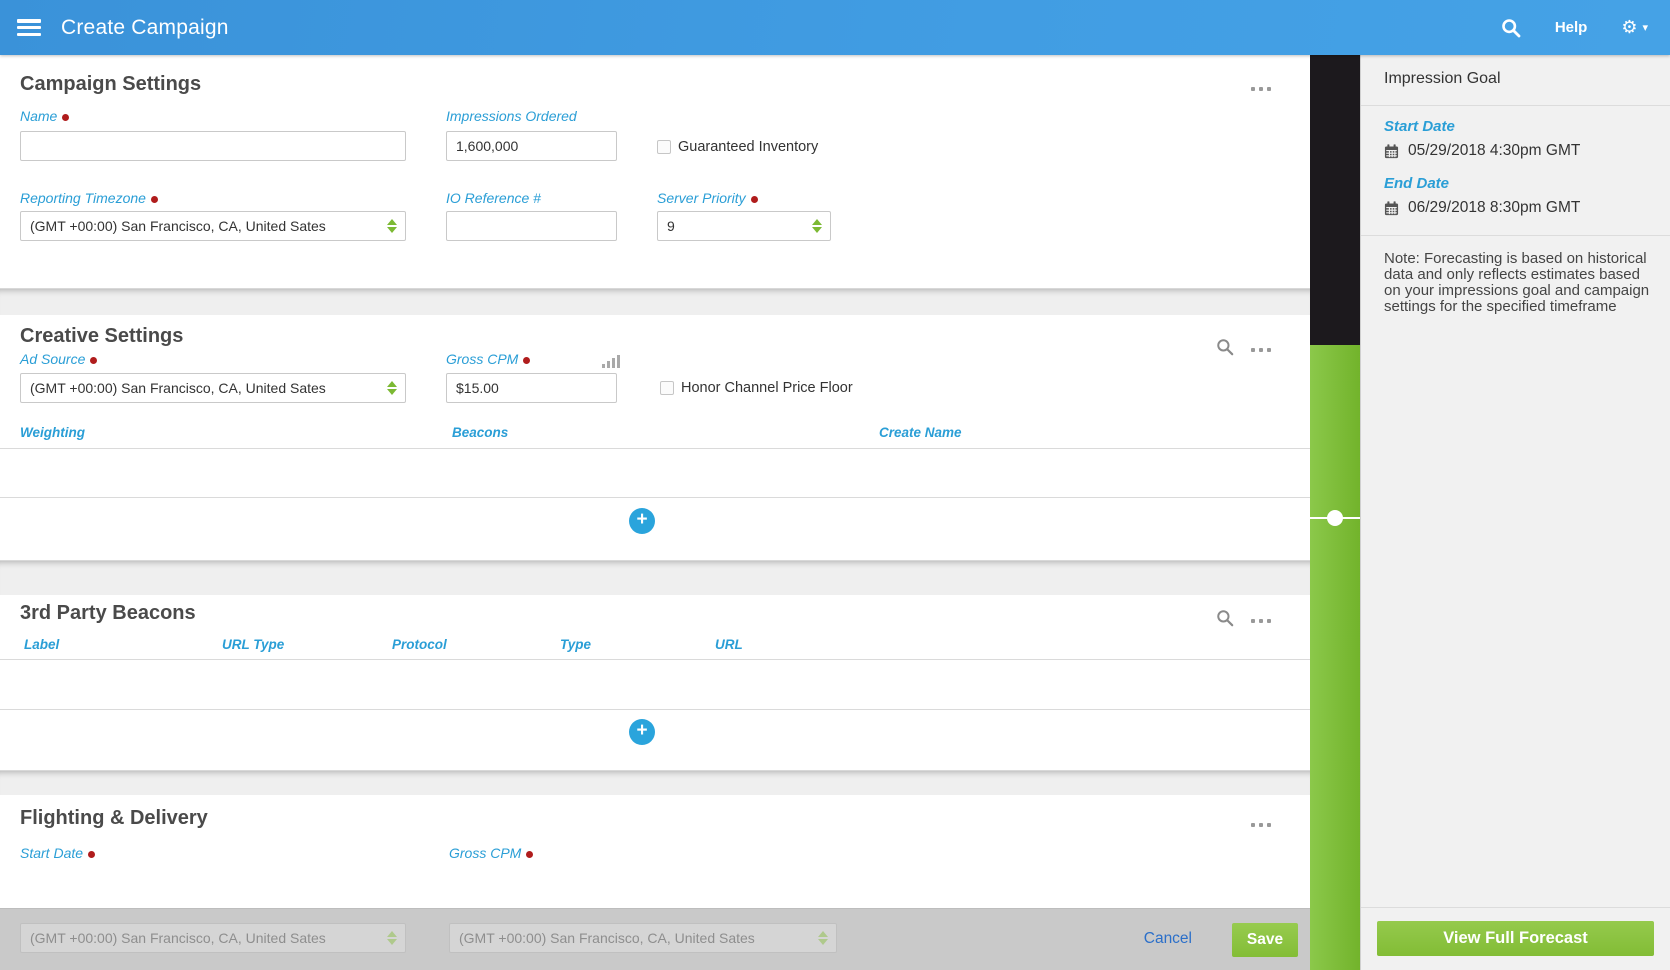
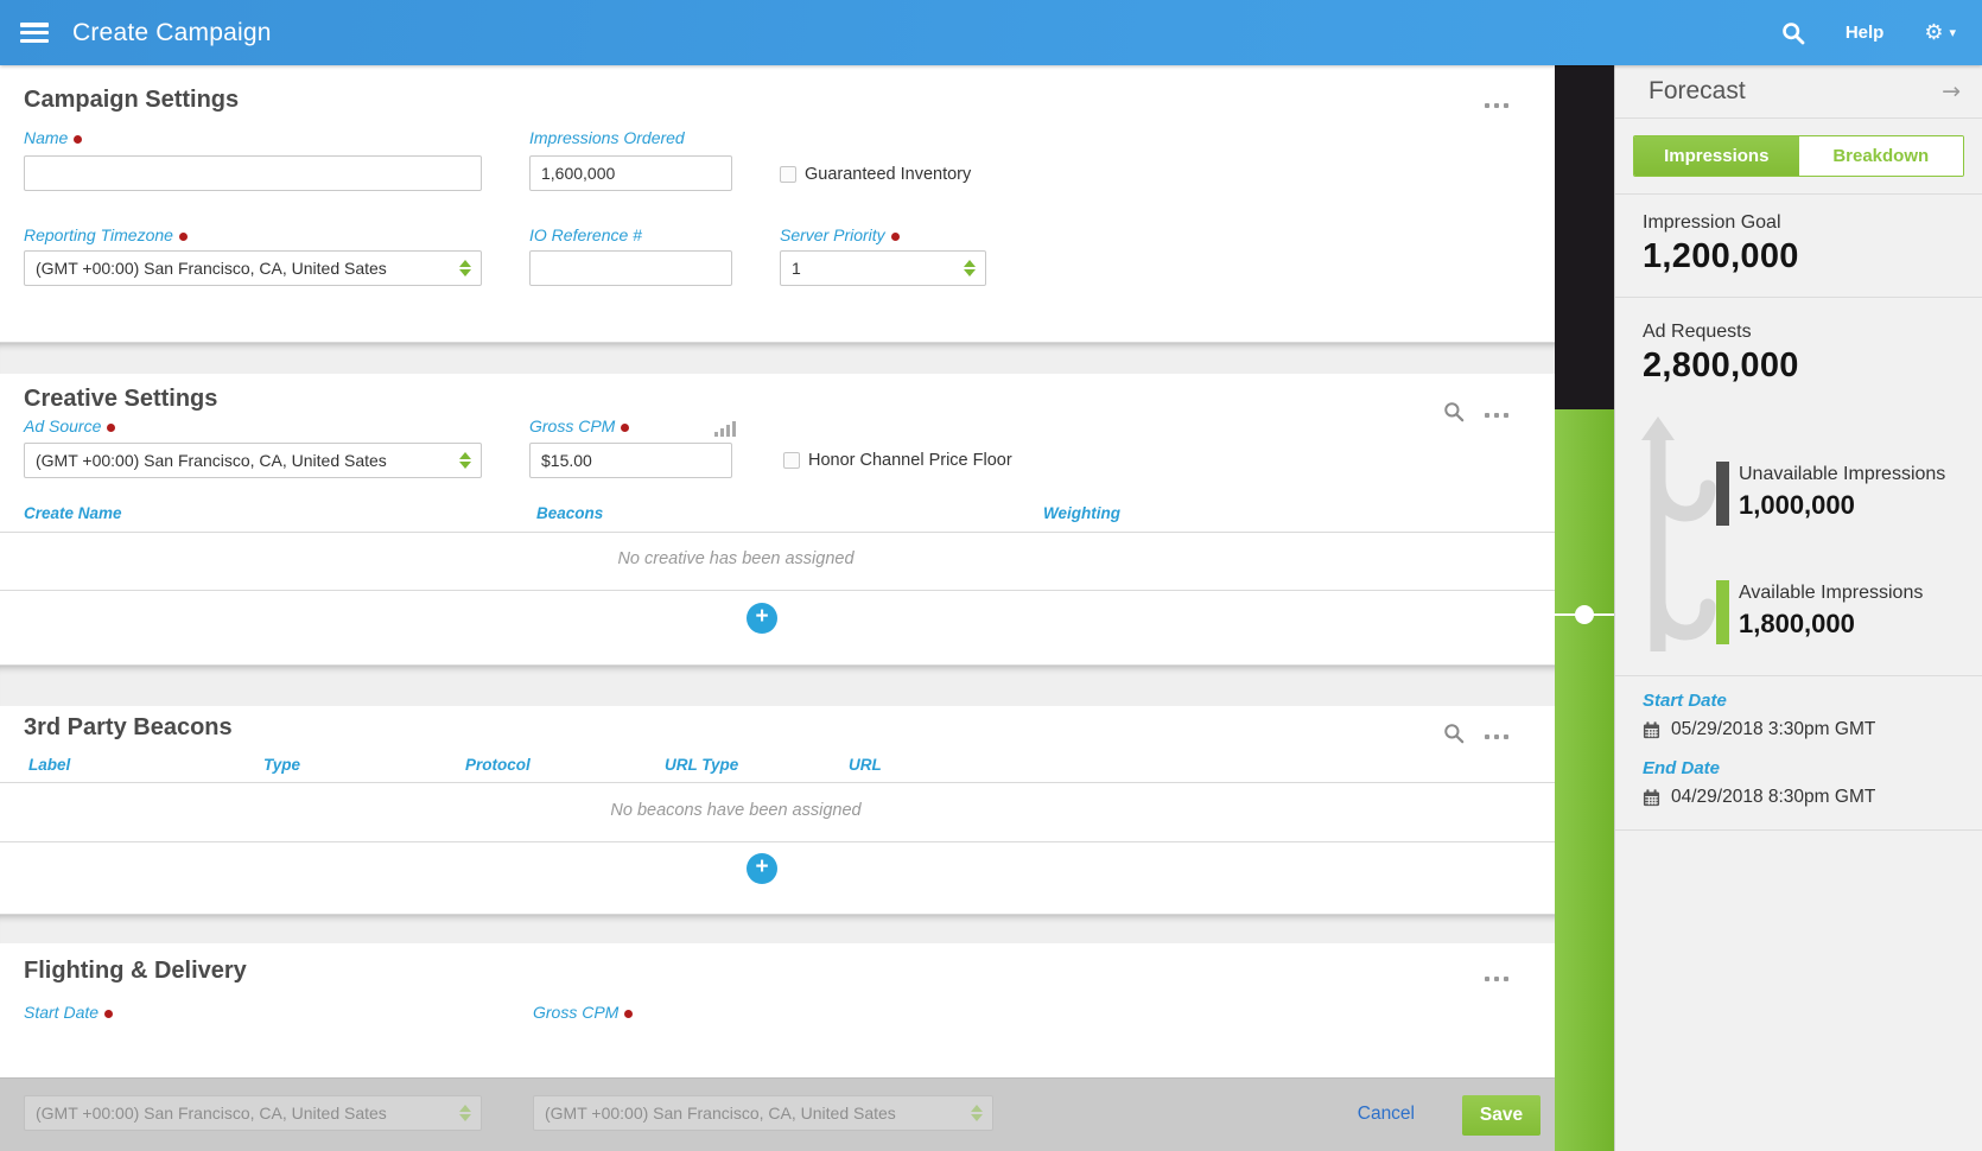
  Create Campaign
  Help
  ⚙
  ▾
  Campaign Settings
  Name
  Impressions Ordered
  1,600,000
  Guaranteed Inventory
  Reporting Timezone
  (GMT +00:00) San Francisco, CA, United Sates
  IO Reference #
  Server Priority
- 9
+ 1
  Creative Settings
  Ad Source
  (GMT +00:00) San Francisco, CA, United Sates
  Gross CPM
  $15.00
  Honor Channel Price Floor
- Weighting
+ Create Name
  Beacons
- Create Name
+ Weighting
+ No creative has been assigned
  +
  3rd Party Beacons
  Label
- URL Type
+ Type
  Protocol
- Type
+ URL Type
  URL
+ No beacons have been assigned
  +
  Flighting & Delivery
  Start Date
  Gross CPM
  (GMT +00:00) San Francisco, CA, United Sates
  (GMT +00:00) San Francisco, CA, United Sates
  Cancel
  Save
+ Forecast
+ →
+ Impressions
+ Breakdown
  Impression Goal
+ 1,200,000
+ Ad Requests
+ 2,800,000
+ Unavailable Impressions
+ 1,000,000
+ Available Impressions
+ 1,800,000
  Start Date
- 05/29/2018 4:30pm GMT
+ 05/29/2018 3:30pm GMT
  End Date
- 06/29/2018 8:30pm GMT
+ 04/29/2018 8:30pm GMT
- Note: Forecasting is based on historical data and only reflects estimates based on your impressions goal and campaign settings for the specified timeframe
- View Full Forecast
